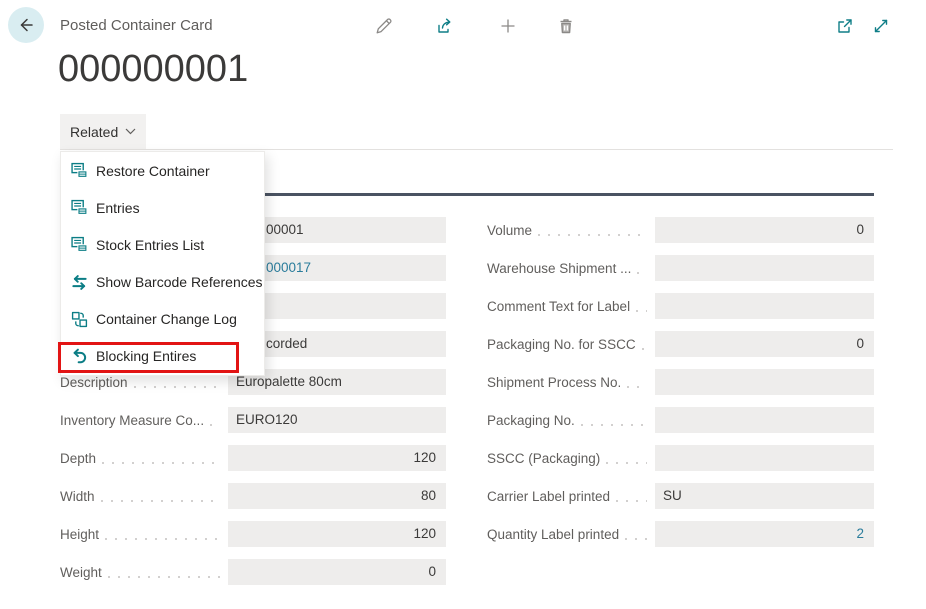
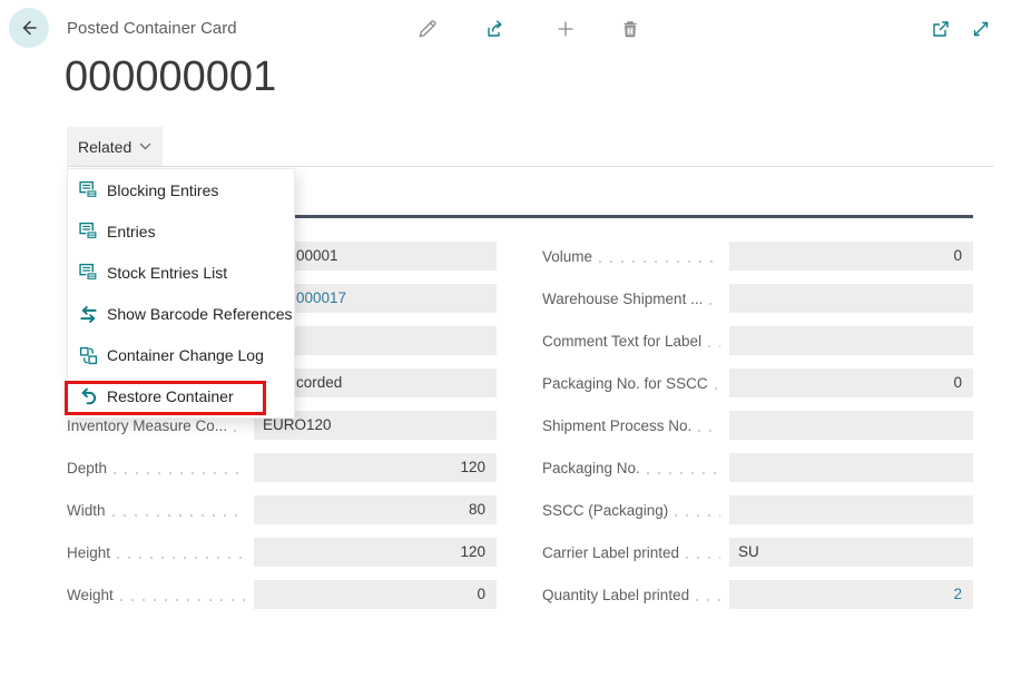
  Posted Container Card
  000000001
  Related
  00001
  000017
  corded
- Description
- Europalette 80cm
  Inventory Measure Co...
  EURO120
  Depth
  120
  Width
  80
  Height
  120
  Weight
  0
  Volume
  0
  Warehouse Shipment ...
  Comment Text for Label
  Packaging No. for SSCC
  0
  Shipment Process No.
  Packaging No.
  SSCC (Packaging)
  Carrier Label printed
  SU
  Quantity Label printed
  2
- Restore Container
+ Blocking Entires
  Entries
  Stock Entries List
  Show Barcode References
  Container Change Log
- Blocking Entires
+ Restore Container
